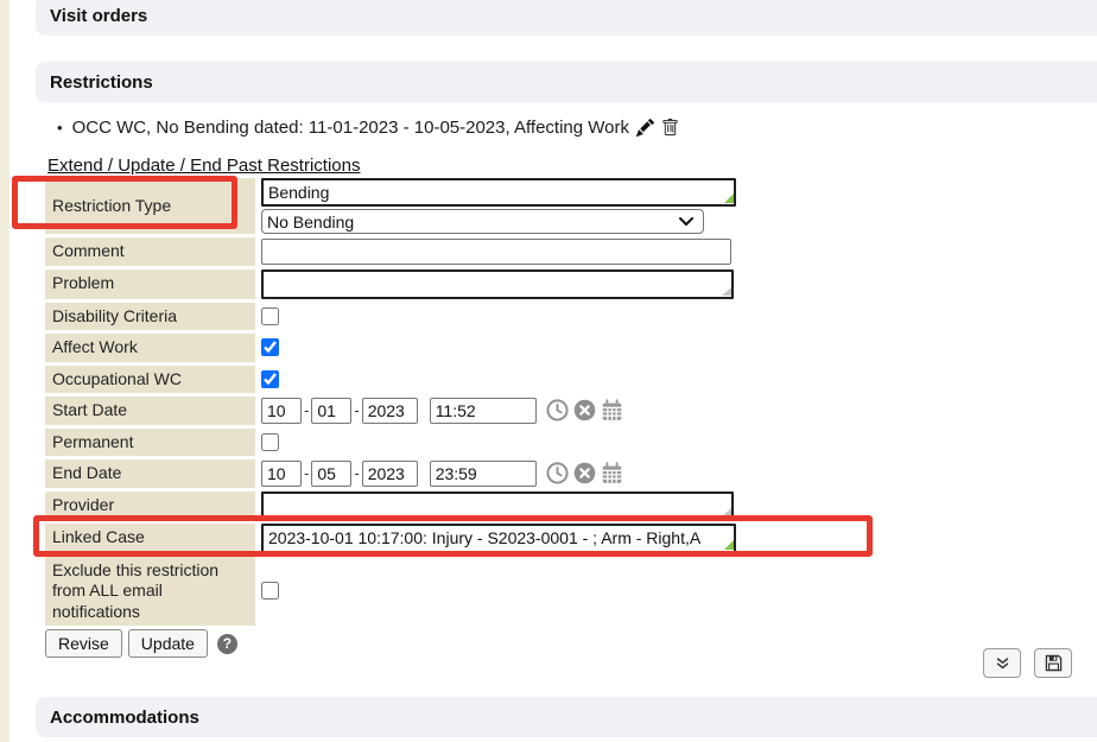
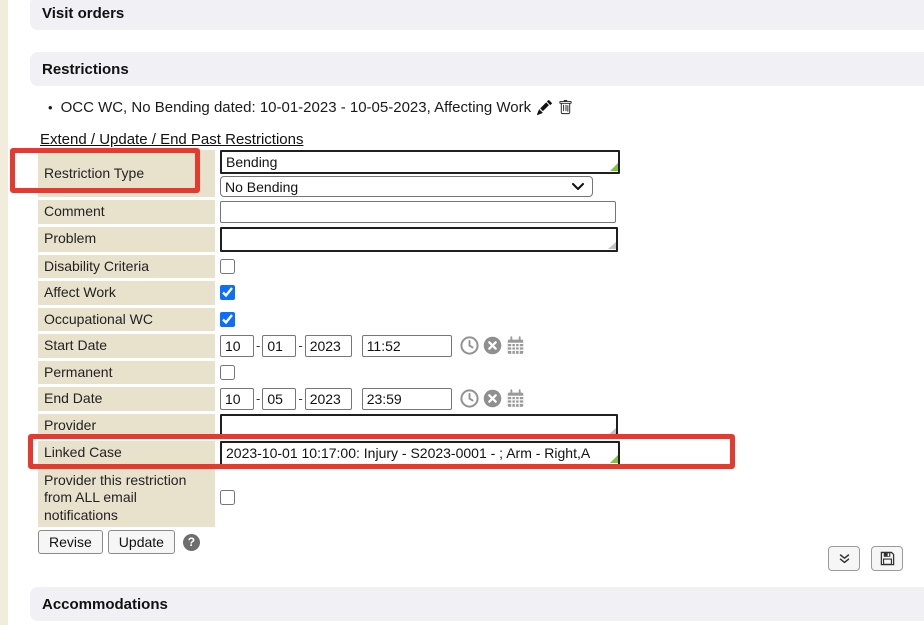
  Visit orders
  Restrictions
  •
- OCC WC, No Bending dated: 11-01-2023 - 10-05-2023, Affecting Work
+ OCC WC, No Bending dated: 10-01-2023 - 10-05-2023, Affecting Work
  Extend / Update / End Past Restrictions
  Restriction Type
  Bending
  No Bending
  Comment
  Problem
  Disability Criteria
  Affect Work
  Occupational WC
  Start Date
  10
  -
  01
  -
  2023
  11:52
  Permanent
  End Date
  10
  -
  05
  -
  2023
  23:59
  Provider
  Linked Case
  2023-10-01 10:17:00: Injury - S2023-0001 - ; Arm - Right,A
- Exclude this restriction from ALL email notifications
+ Provider this restriction from ALL email notifications
  Revise
  Update
  ?
  Accommodations
